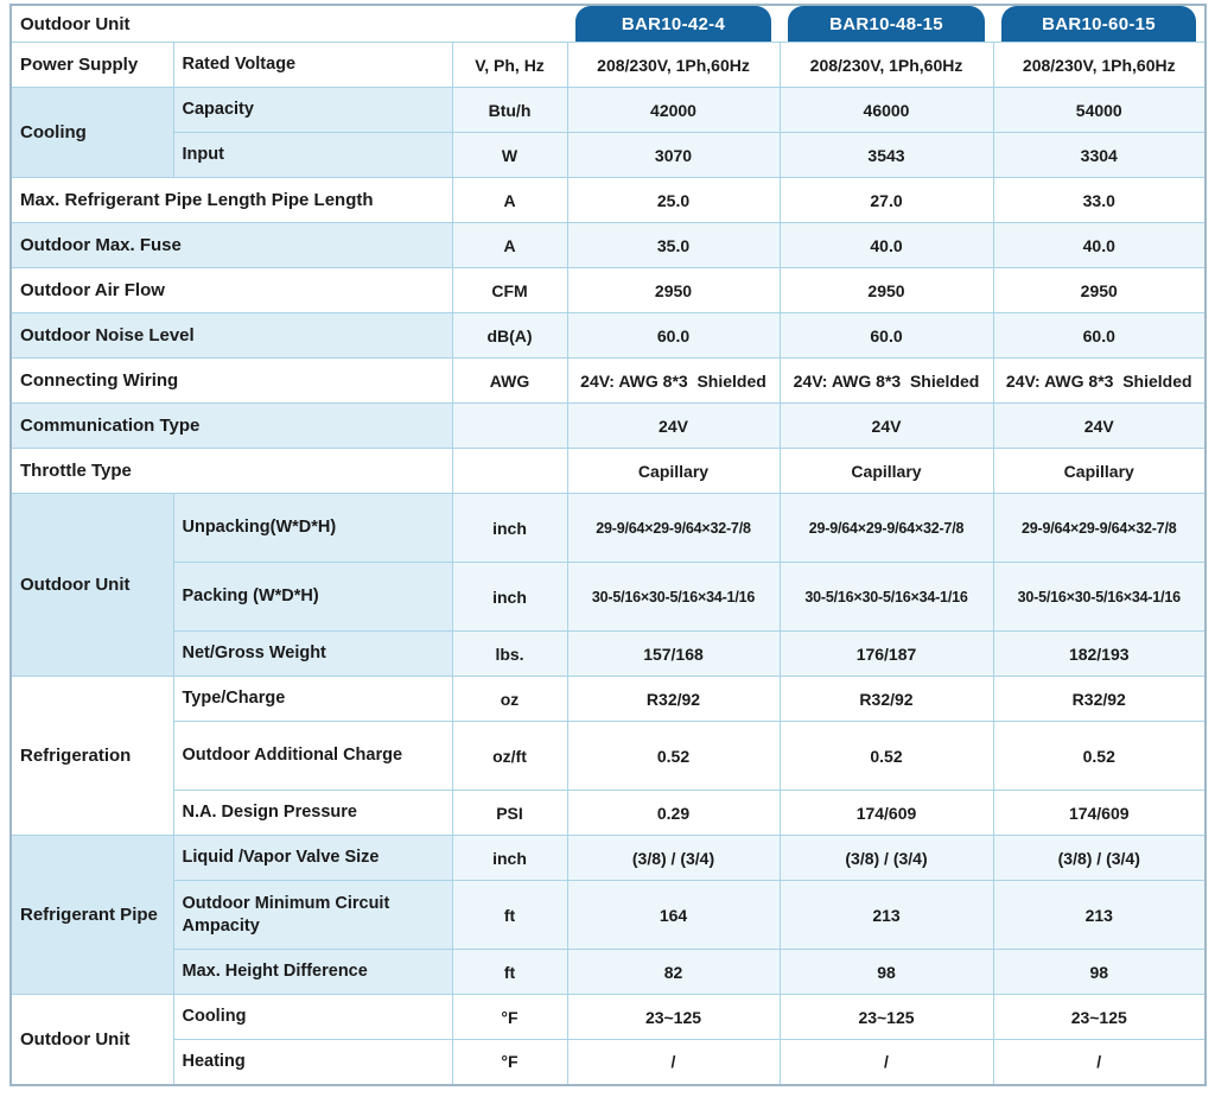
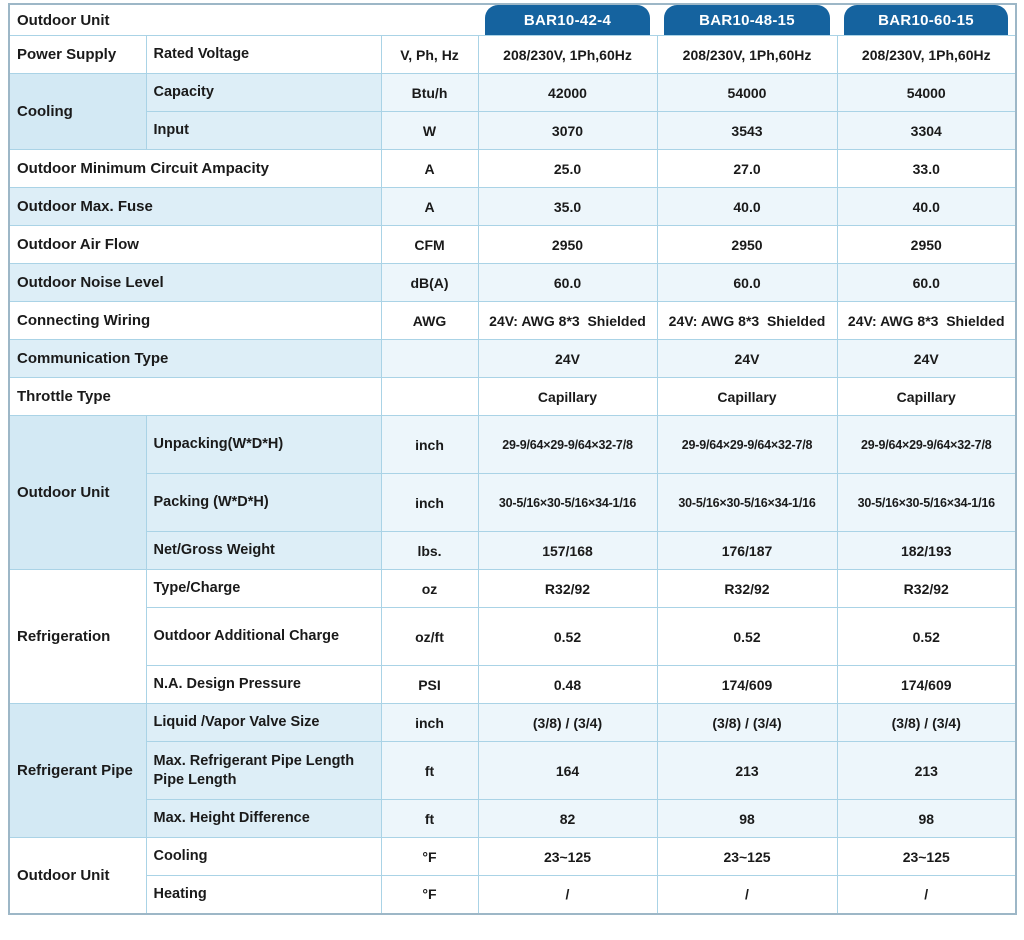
  Outdoor Unit	BAR10-42-4	BAR10-48-15	BAR10-60-15
  Power Supply	Rated Voltage	V, Ph, Hz	208/230V, 1Ph,60Hz	208/230V, 1Ph,60Hz	208/230V, 1Ph,60Hz
- Cooling	Capacity	Btu/h	42000	46000	54000
+ Cooling	Capacity	Btu/h	42000	54000	54000
  Input	W	3070	3543	3304
- Max. Refrigerant Pipe Length Pipe Length	A	25.0	27.0	33.0
+ Outdoor Minimum Circuit Ampacity	A	25.0	27.0	33.0
  Outdoor Max. Fuse	A	35.0	40.0	40.0
  Outdoor Air Flow	CFM	2950	2950	2950
  Outdoor Noise Level	dB(A)	60.0	60.0	60.0
  Connecting Wiring	AWG	24V: AWG 8*3 Shielded	24V: AWG 8*3 Shielded	24V: AWG 8*3 Shielded
  Communication Type		24V	24V	24V
  Throttle Type		Capillary	Capillary	Capillary
  Outdoor Unit	Unpacking(W*D*H)	inch	29-9/64×29-9/64×32-7/8	29-9/64×29-9/64×32-7/8	29-9/64×29-9/64×32-7/8
  Packing (W*D*H)	inch	30-5/16×30-5/16×34-1/16	30-5/16×30-5/16×34-1/16	30-5/16×30-5/16×34-1/16
  Net/Gross Weight	lbs.	157/168	176/187	182/193
  Refrigeration	Type/Charge	oz	R32/92	R32/92	R32/92
  Outdoor Additional Charge	oz/ft	0.52	0.52	0.52
- N.A. Design Pressure	PSI	0.29	174/609	174/609
+ N.A. Design Pressure	PSI	0.48	174/609	174/609
  Refrigerant Pipe	Liquid /Vapor Valve Size	inch	(3/8) / (3/4)	(3/8) / (3/4)	(3/8) / (3/4)
- Outdoor Minimum Circuit Ampacity	ft	164	213	213
+ Max. Refrigerant Pipe Length Pipe Length	ft	164	213	213
  Max. Height Difference	ft	82	98	98
  Outdoor Unit	Cooling	°F	23~125	23~125	23~125
  Heating	°F	/	/	/
